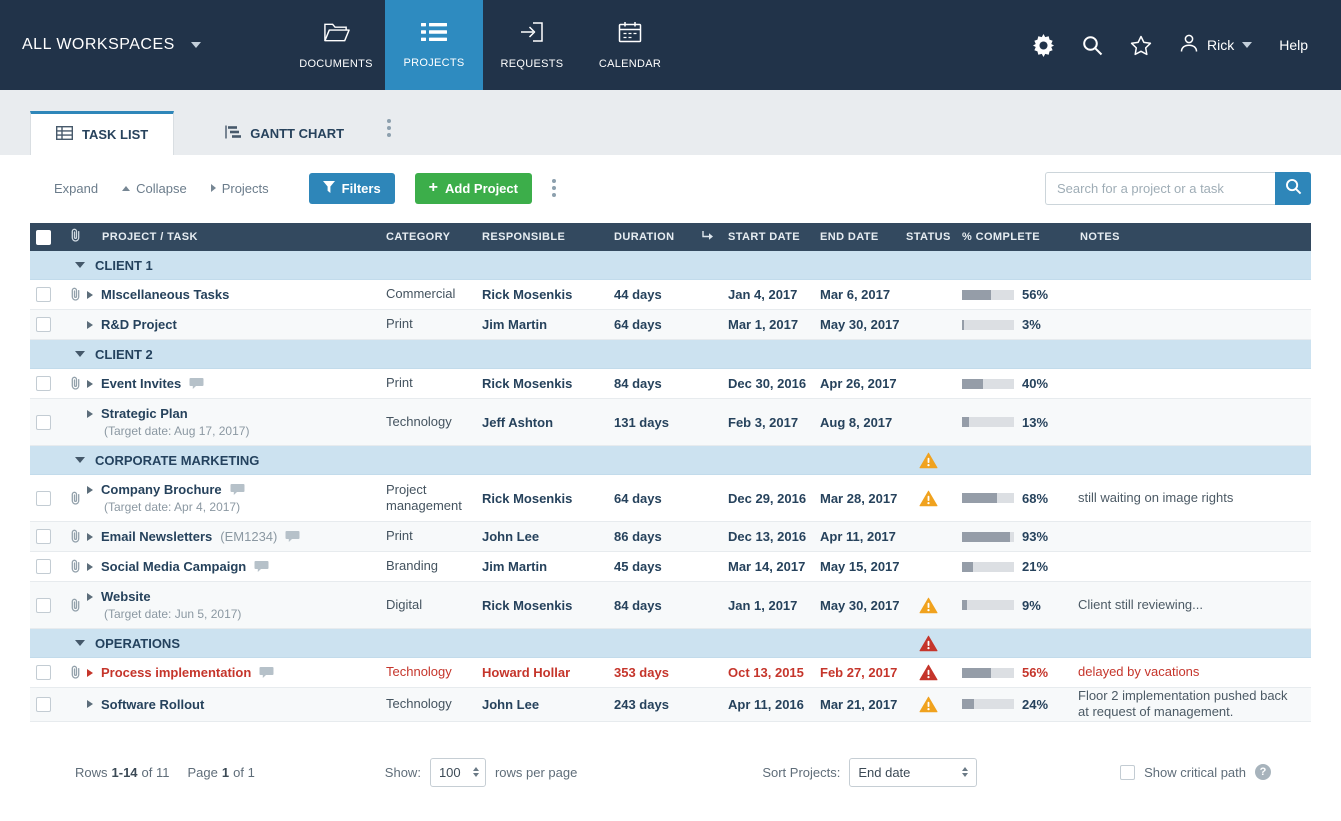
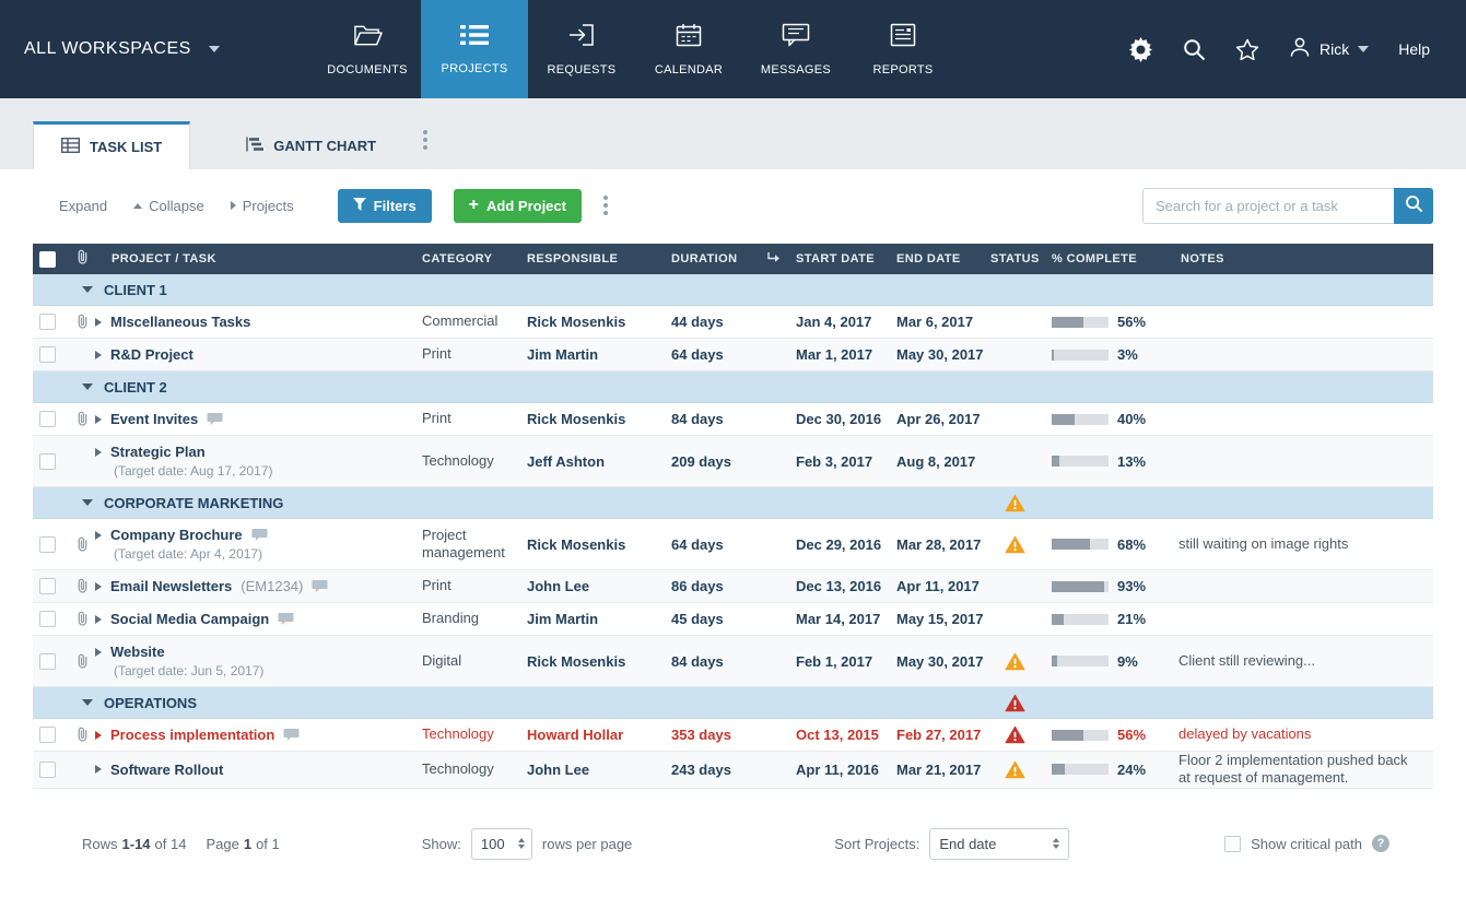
  ALL WORKSPACES
  DOCUMENTS
  PROJECTS
  REQUESTS
  CALENDAR
+ MESSAGES
+ REPORTS
  Rick
  Help
  TASK LIST
  GANTT CHART
  Expand
  Collapse
  Projects
  Filters
  +
  Add Project
  Search for a project or a task
  PROJECT / TASK
  CATEGORY
  RESPONSIBLE
  DURATION
  START DATE
  END DATE
  STATUS
  % COMPLETE
  NOTES
  CLIENT 1
  MIscellaneous Tasks
  Commercial
  Rick Mosenkis
  44 days
  Jan 4, 2017
  Mar 6, 2017
  56%
  R&D Project
  Print
  Jim Martin
  64 days
  Mar 1, 2017
  May 30, 2017
  3%
  CLIENT 2
  Event Invites
  Print
  Rick Mosenkis
  84 days
  Dec 30, 2016
  Apr 26, 2017
  40%
  Strategic Plan
  (Target date: Aug 17, 2017)
  Technology
  Jeff Ashton
- 131 days
+ 209 days
  Feb 3, 2017
  Aug 8, 2017
  13%
  CORPORATE MARKETING
  Company Brochure
  (Target date: Apr 4, 2017)
  Project management
  Rick Mosenkis
  64 days
  Dec 29, 2016
  Mar 28, 2017
  68%
  still waiting on image rights
  Email Newsletters
  (EM1234)
  Print
  John Lee
  86 days
  Dec 13, 2016
  Apr 11, 2017
  93%
  Social Media Campaign
  Branding
  Jim Martin
  45 days
  Mar 14, 2017
  May 15, 2017
  21%
  Website
  (Target date: Jun 5, 2017)
  Digital
  Rick Mosenkis
  84 days
- Jan 1, 2017
+ Feb 1, 2017
  May 30, 2017
  9%
  Client still reviewing...
  OPERATIONS
  Process implementation
  Technology
  Howard Hollar
  353 days
  Oct 13, 2015
  Feb 27, 2017
  56%
  delayed by vacations
  Software Rollout
  Technology
  John Lee
  243 days
  Apr 11, 2016
  Mar 21, 2017
  24%
  Floor 2 implementation pushed back at request of management.
  Rows
  1-14
- of 11
+ of 14
  Page
  1
  of 1
  Show:
  100
  rows per page
  Sort Projects:
  End date
  Show critical path
  ?
